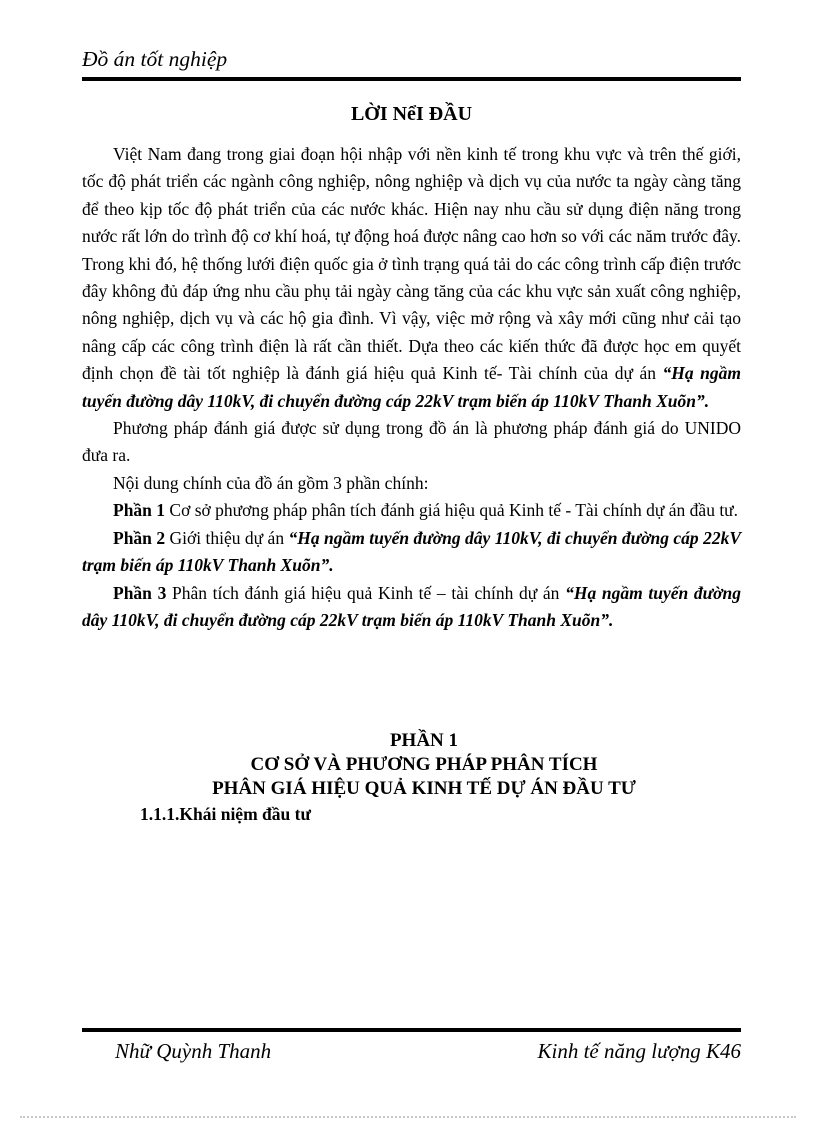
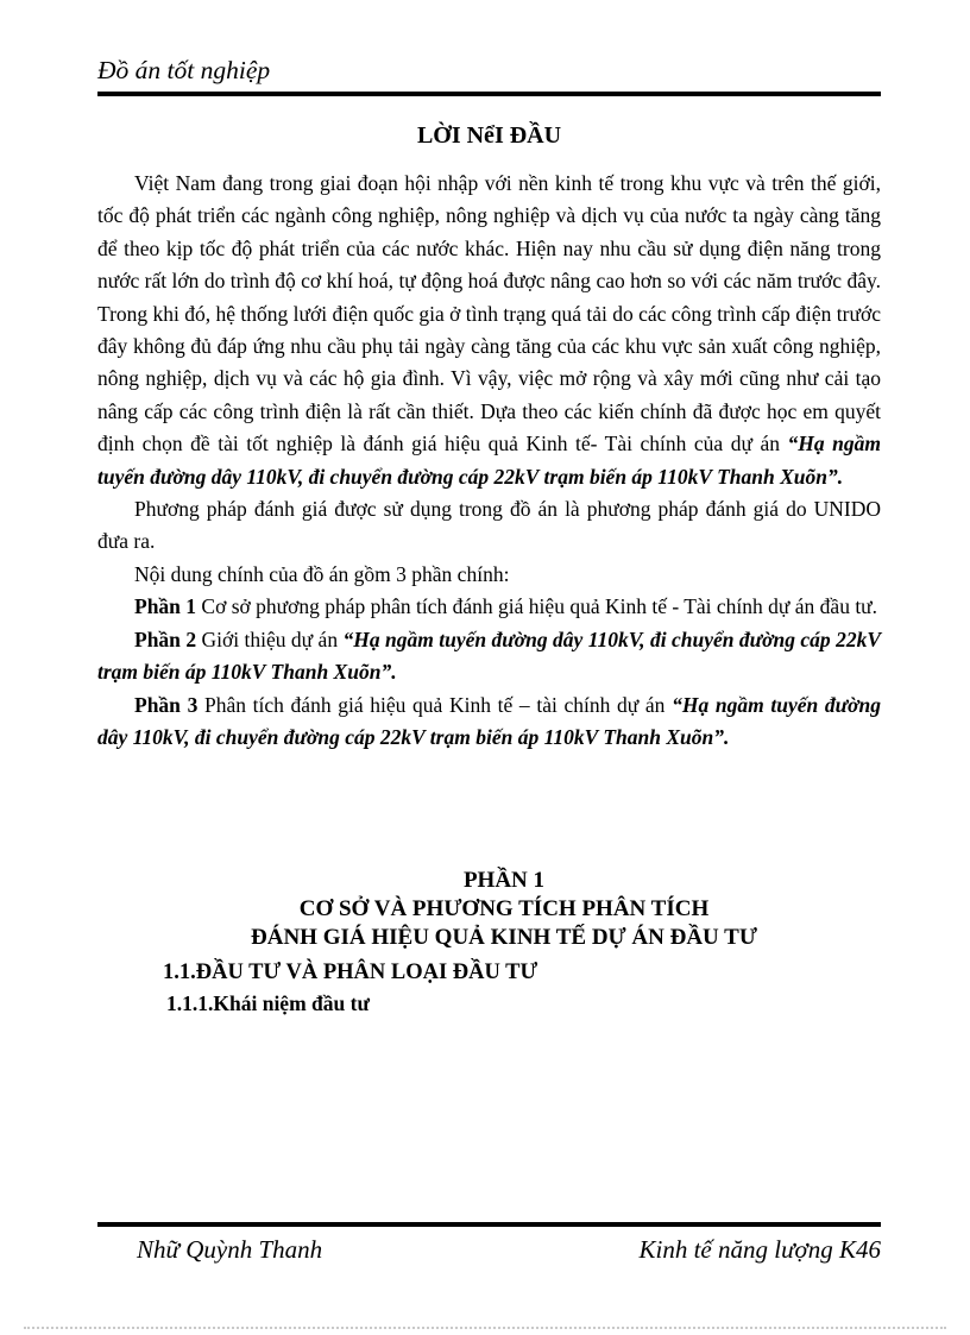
  Đồ án tốt nghiệp
  LỜI NểI ĐẦU
- Việt Nam đang trong giai đoạn hội nhập với nền kinh tế trong khu vực và trên thế giới, tốc độ phát triển các ngành công nghiệp, nông nghiệp và dịch vụ của nước ta ngày càng tăng để theo kịp tốc độ phát triển của các nước khác. Hiện nay nhu cầu sử dụng điện năng trong nước rất lớn do trình độ cơ khí hoá, tự động hoá được nâng cao hơn so với các năm trước đây. Trong khi đó, hệ thống lưới điện quốc gia ở tình trạng quá tải do các công trình cấp điện trước đây không đủ đáp ứng nhu cầu phụ tải ngày càng tăng của các khu vực sản xuất công nghiệp, nông nghiệp, dịch vụ và các hộ gia đình. Vì vậy, việc mở rộng và xây mới cũng như cải tạo nâng cấp các công trình điện là rất cần thiết. Dựa theo các kiến thức đã được học em quyết định chọn đề tài tốt nghiệp là đánh giá hiệu quả Kinh tế- Tài chính của dự án “Hạ ngầm tuyến đường dây 110kV, đi chuyển đường cáp 22kV trạm biến áp 110kV Thanh Xuõn”.
+ Việt Nam đang trong giai đoạn hội nhập với nền kinh tế trong khu vực và trên thế giới, tốc độ phát triển các ngành công nghiệp, nông nghiệp và dịch vụ của nước ta ngày càng tăng để theo kịp tốc độ phát triển của các nước khác. Hiện nay nhu cầu sử dụng điện năng trong nước rất lớn do trình độ cơ khí hoá, tự động hoá được nâng cao hơn so với các năm trước đây. Trong khi đó, hệ thống lưới điện quốc gia ở tình trạng quá tải do các công trình cấp điện trước đây không đủ đáp ứng nhu cầu phụ tải ngày càng tăng của các khu vực sản xuất công nghiệp, nông nghiệp, dịch vụ và các hộ gia đình. Vì vậy, việc mở rộng và xây mới cũng như cải tạo nâng cấp các công trình điện là rất cần thiết. Dựa theo các kiến chính đã được học em quyết định chọn đề tài tốt nghiệp là đánh giá hiệu quả Kinh tế- Tài chính của dự án “Hạ ngầm tuyến đường dây 110kV, đi chuyển đường cáp 22kV trạm biến áp 110kV Thanh Xuõn”.
  Phương pháp đánh giá được sử dụng trong đồ án là phương pháp đánh giá do UNIDO đưa ra.
  Nội dung chính của đồ án gồm 3 phần chính:
  Phần 1 Cơ sở phương pháp phân tích đánh giá hiệu quả Kinh tế - Tài chính dự án đầu tư.
  Phần 2 Giới thiệu dự án “Hạ ngầm tuyến đường dây 110kV, đi chuyển đường cáp 22kV trạm biến áp 110kV Thanh Xuõn”.
  Phần 3 Phân tích đánh giá hiệu quả Kinh tế – tài chính dự án “Hạ ngầm tuyến đường dây 110kV, đi chuyển đường cáp 22kV trạm biến áp 110kV Thanh Xuõn”.
  PHẦN 1
- CƠ SỞ VÀ PHƯƠNG PHÁP PHÂN TÍCH
+ CƠ SỞ VÀ PHƯƠNG TÍCH PHÂN TÍCH
- PHÂN GIÁ HIỆU QUẢ KINH TẾ DỰ ÁN ĐẦU TƯ
+ ĐÁNH GIÁ HIỆU QUẢ KINH TẾ DỰ ÁN ĐẦU TƯ
+ 1.1.ĐẦU TƯ VÀ PHÂN LOẠI ĐẦU TƯ
  1.1.1.Khái niệm đầu tư
  Nhữ Quỳnh Thanh
  Kinh tế năng lượng K46
